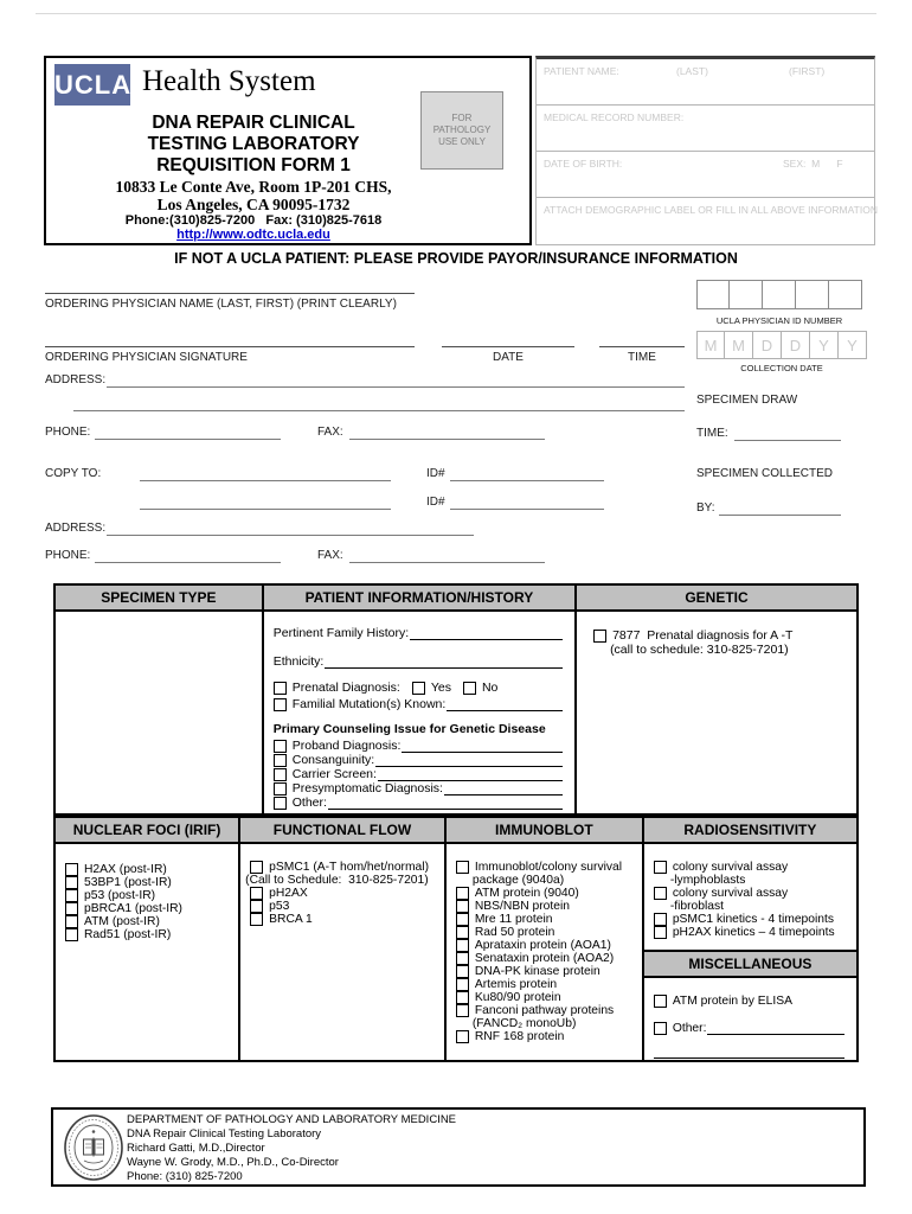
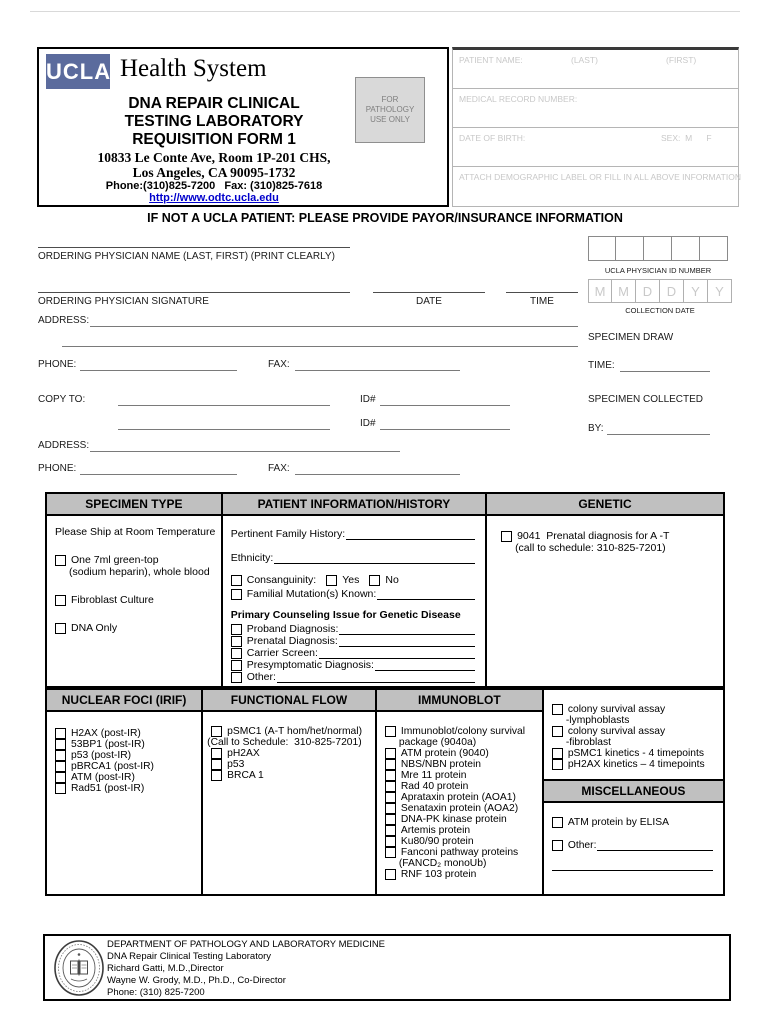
  UCLA
  Health System
  DNA REPAIR CLINICAL
  TESTING LABORATORY
  REQUISITION FORM 1
  10833 Le Conte Ave, Room 1P-201 CHS,
  Los Angeles, CA 90095-1732
  Phone:(310)825-7200 Fax: (310)825-7618
  http://www.odtc.ucla.edu
  FOR
  PATHOLOGY
  USE ONLY
  PATIENT NAME:
  (LAST)
  (FIRST)
  MEDICAL RECORD NUMBER:
  DATE OF BIRTH:
  SEX: M F
  ATTACH DEMOGRAPHIC LABEL OR FILL IN ALL ABOVE INFORMATION
  IF NOT A UCLA PATIENT: PLEASE PROVIDE PAYOR/INSURANCE INFORMATION
  ORDERING PHYSICIAN NAME (LAST, FIRST) (PRINT CLEARLY)
  UCLA PHYSICIAN ID NUMBER
  ORDERING PHYSICIAN SIGNATURE
  DATE
  TIME
  M
  M
  D
  D
  Y
  Y
  COLLECTION DATE
  ADDRESS:
  SPECIMEN DRAW
  PHONE:
  FAX:
  TIME:
  COPY TO:
  ID#
  SPECIMEN COLLECTED
  ID#
  BY:
  ADDRESS:
  PHONE:
  FAX:
  SPECIMEN TYPE
+ Please Ship at Room Temperature
+ One 7ml green-top
+ (sodium heparin), whole blood
+ Fibroblast Culture
+ DNA Only
  PATIENT INFORMATION/HISTORY
  Pertinent Family History:
  Ethnicity:
- Prenatal Diagnosis:
+ Consanguinity:
  Yes
  No
  Familial Mutation(s) Known:
  Primary Counseling Issue for Genetic Disease
  Proband Diagnosis:
- Consanguinity:
+ Prenatal Diagnosis:
  Carrier Screen:
  Presymptomatic Diagnosis:
  Other:
  GENETIC
- 7877 Prenatal diagnosis for A -T
+ 9041 Prenatal diagnosis for A -T
  (call to schedule: 310-825-7201)
  NUCLEAR FOCI (IRIF)
  H2AX (post-IR)
  53BP1 (post-IR)
  p53 (post-IR)
  pBRCA1 (post-IR)
  ATM (post-IR)
  Rad51 (post-IR)
  FUNCTIONAL FLOW
  pSMC1 (A-T hom/het/normal)
  (Call to Schedule: 310-825-7201)
  pH2AX
  p53
  BRCA 1
  IMMUNOBLOT
  Immunoblot/colony survival
  package (9040a)
  ATM protein (9040)
  NBS/NBN protein
  Mre 11 protein
- Rad 50 protein
+ Rad 40 protein
  Aprataxin protein (AOA1)
  Senataxin protein (AOA2)
  DNA-PK kinase protein
  Artemis protein
  Ku80/90 protein
  Fanconi pathway proteins
  (FANCD₂ monoUb)
- RNF 168 protein
+ RNF 103 protein
- RADIOSENSITIVITY
  colony survival assay
  -lymphoblasts
  colony survival assay
  -fibroblast
  pSMC1 kinetics - 4 timepoints
  pH2AX kinetics – 4 timepoints
  MISCELLANEOUS
  ATM protein by ELISA
  Other:
  DEPARTMENT OF PATHOLOGY AND LABORATORY MEDICINE
  DNA Repair Clinical Testing Laboratory
  Richard Gatti, M.D.,Director
  Wayne W. Grody, M.D., Ph.D., Co-Director
  Phone: (310) 825-7200
